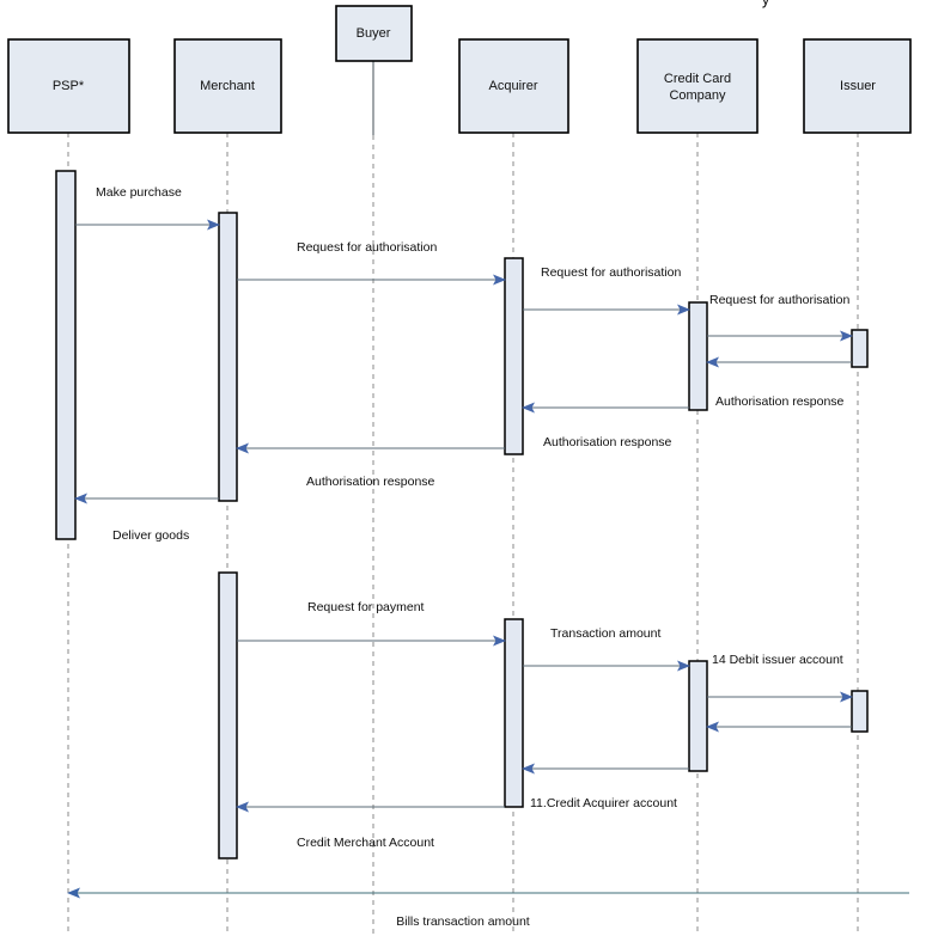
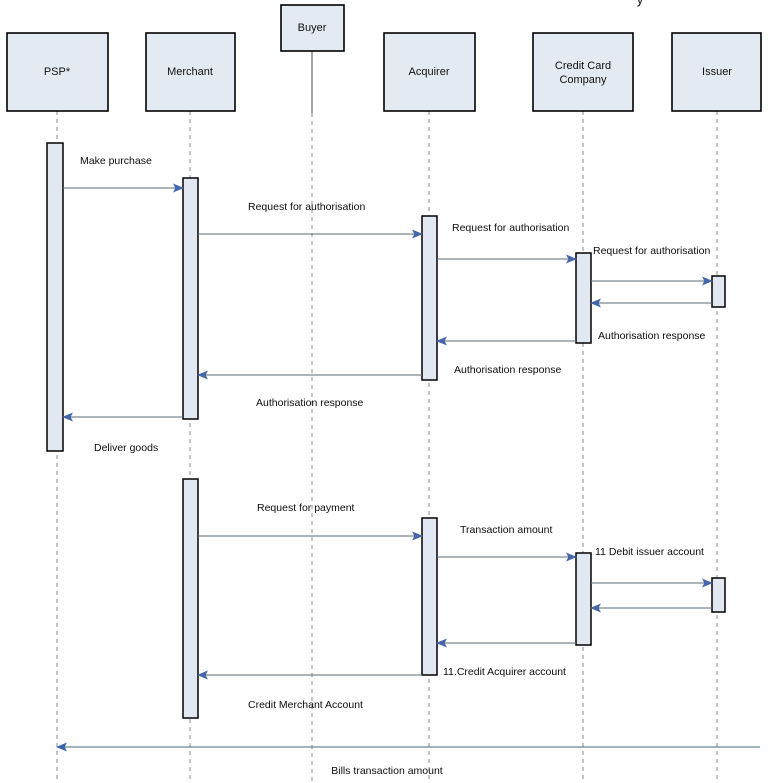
  PSP*
  Merchant
  Buyer
  Acquirer
  Credit Card
  Company
  Issuer
  Make purchase
  Request for authorisation
  Request for authorisation
  Request for authorisation
  Authorisation response
  Authorisation response
  Authorisation response
  Deliver goods
  Request for payment
  Transaction amount
- 14 Debit issuer account
+ 11 Debit issuer account
  11.Credit Acquirer account
  Credit Merchant Account
  Bills transaction amount
